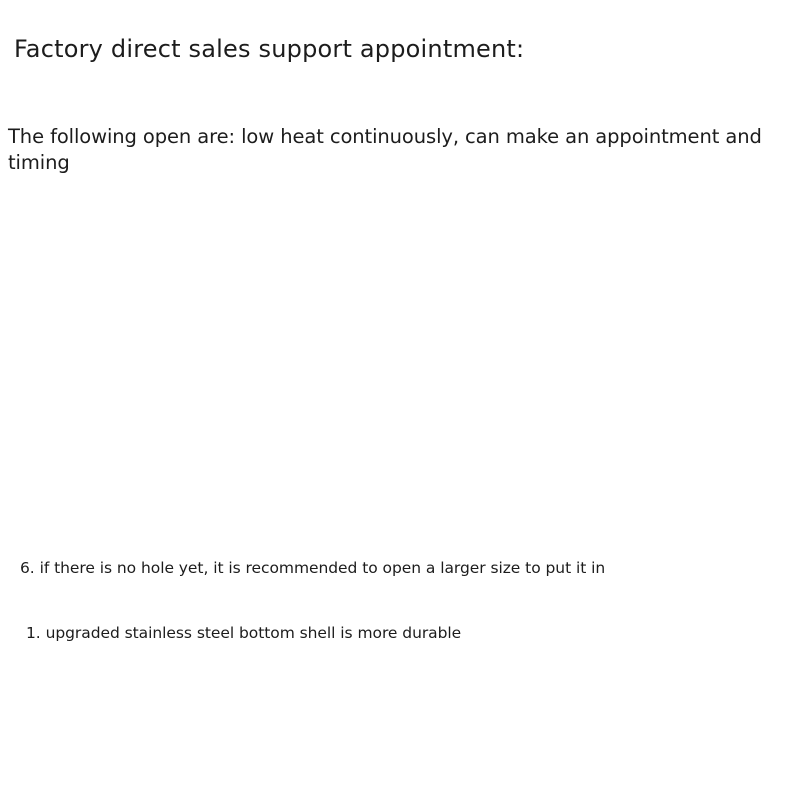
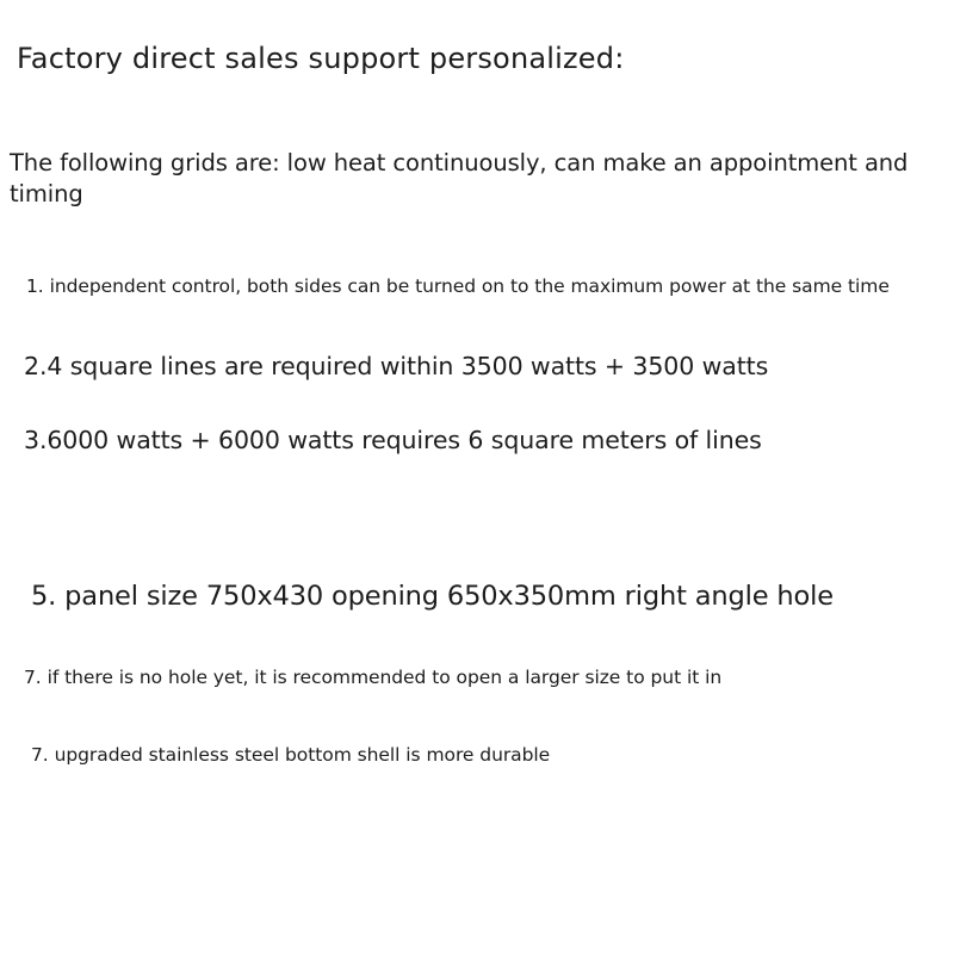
- Factory direct sales support appointment:
+ Factory direct sales support personalized:
- The following open are: low heat continuously, can make an appointment and timing
+ The following grids are: low heat continuously, can make an appointment and timing
+ 1. independent control, both sides can be turned on to the maximum power at the same time
+ 2.4 square lines are required within 3500 watts + 3500 watts
+ 3.6000 watts + 6000 watts requires 6 square meters of lines
+ 5. panel size 750x430 opening 650x350mm right angle hole
- 6. if there is no hole yet, it is recommended to open a larger size to put it in
+ 7. if there is no hole yet, it is recommended to open a larger size to put it in
- 1. upgraded stainless steel bottom shell is more durable
+ 7. upgraded stainless steel bottom shell is more durable
